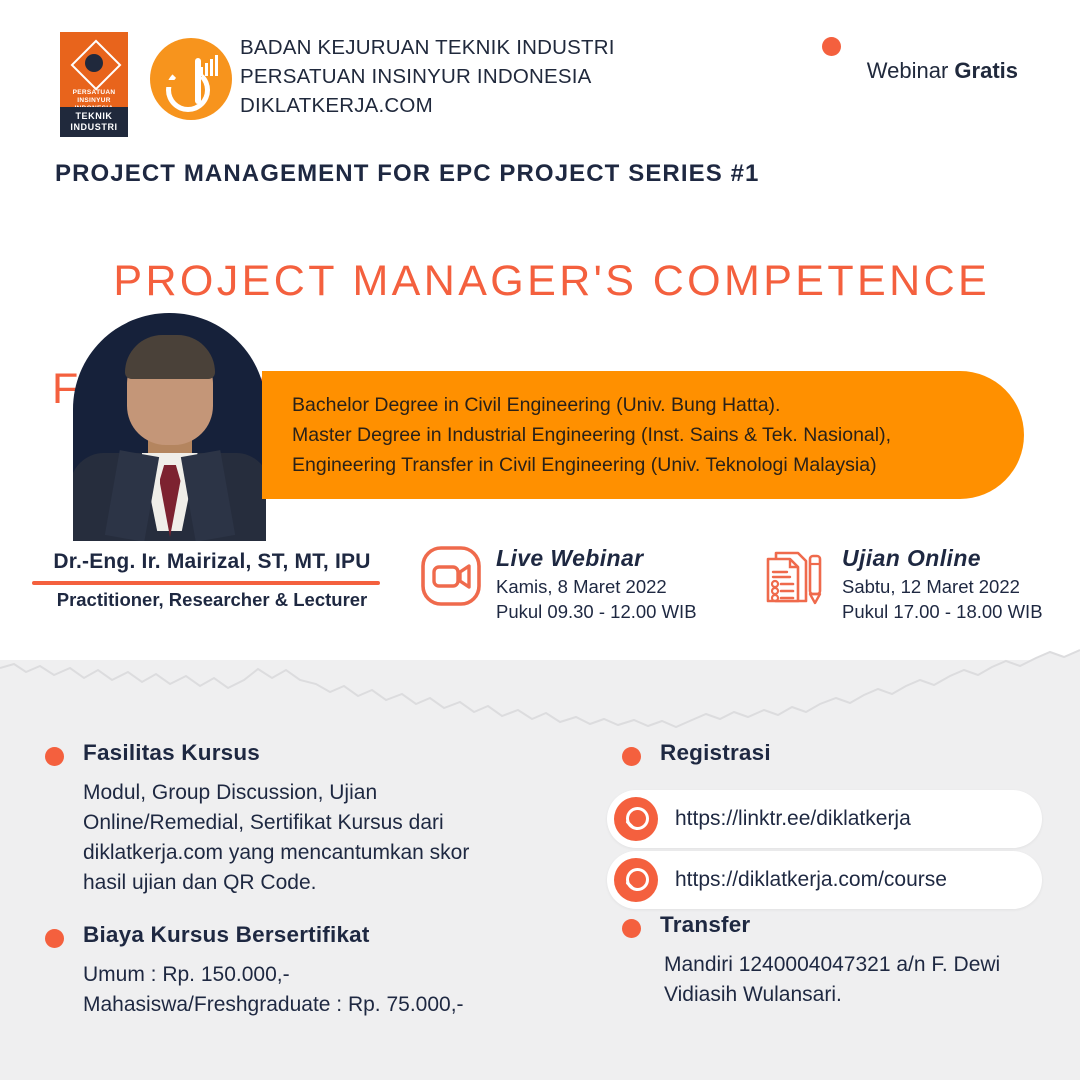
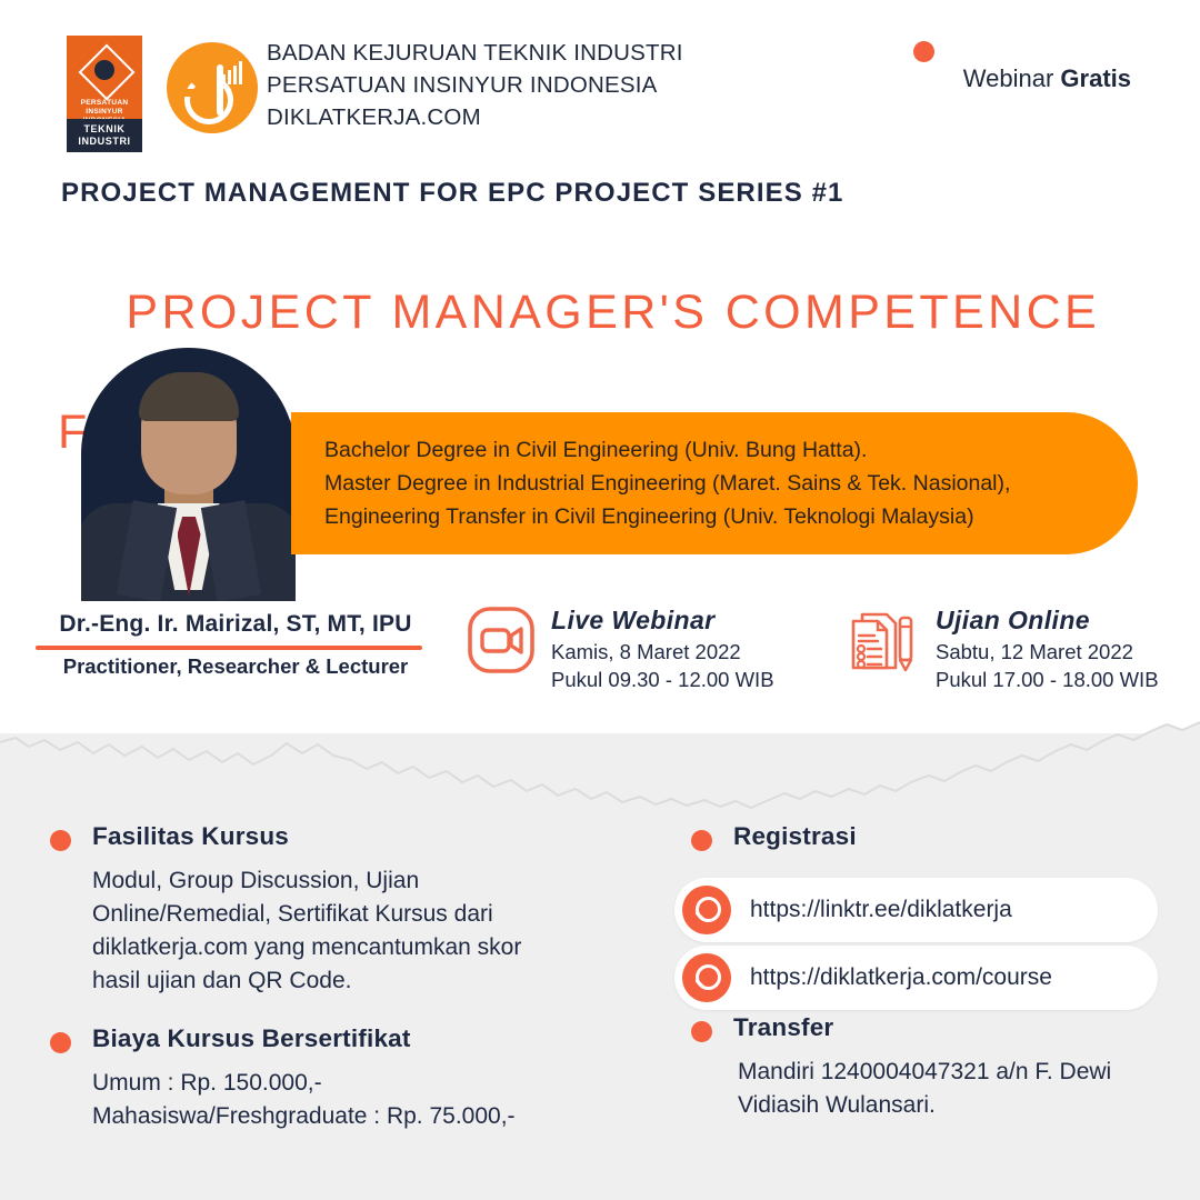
  TEKNIK
  INDUSTRI
  BADAN KEJURUAN TEKNIK INDUSTRI
  PERSATUAN INSINYUR INDONESIA
  DIKLATKERJA.COM
  Webinar Gratis
  PROJECT MANAGEMENT FOR EPC PROJECT SERIES #1
  PROJECT MANAGER'S COMPETENCE
  Bachelor Degree in Civil Engineering (Univ. Bung Hatta).
- Master Degree in Industrial Engineering (Inst. Sains & Tek. Nasional),
+ Master Degree in Industrial Engineering (Maret. Sains & Tek. Nasional),
  Engineering Transfer in Civil Engineering (Univ. Teknologi Malaysia)
  Dr.-Eng. Ir. Mairizal, ST, MT, IPU
  Practitioner, Researcher & Lecturer
  Live Webinar
  Kamis, 8 Maret 2022
  Pukul 09.30 - 12.00 WIB
  Ujian Online
  Sabtu, 12 Maret 2022
  Pukul 17.00 - 18.00 WIB
  Fasilitas Kursus
  Modul, Group Discussion, Ujian
  Online/Remedial, Sertifikat Kursus dari
  diklatkerja.com yang mencantumkan skor
  hasil ujian dan QR Code.
  Biaya Kursus Bersertifikat
  Umum : Rp. 150.000,-
  Mahasiswa/Freshgraduate : Rp. 75.000,-
  Registrasi
  https://linktr.ee/diklatkerja
  https://diklatkerja.com/course
  Transfer
  Mandiri 1240004047321 a/n F. Dewi
  Vidiasih Wulansari.
